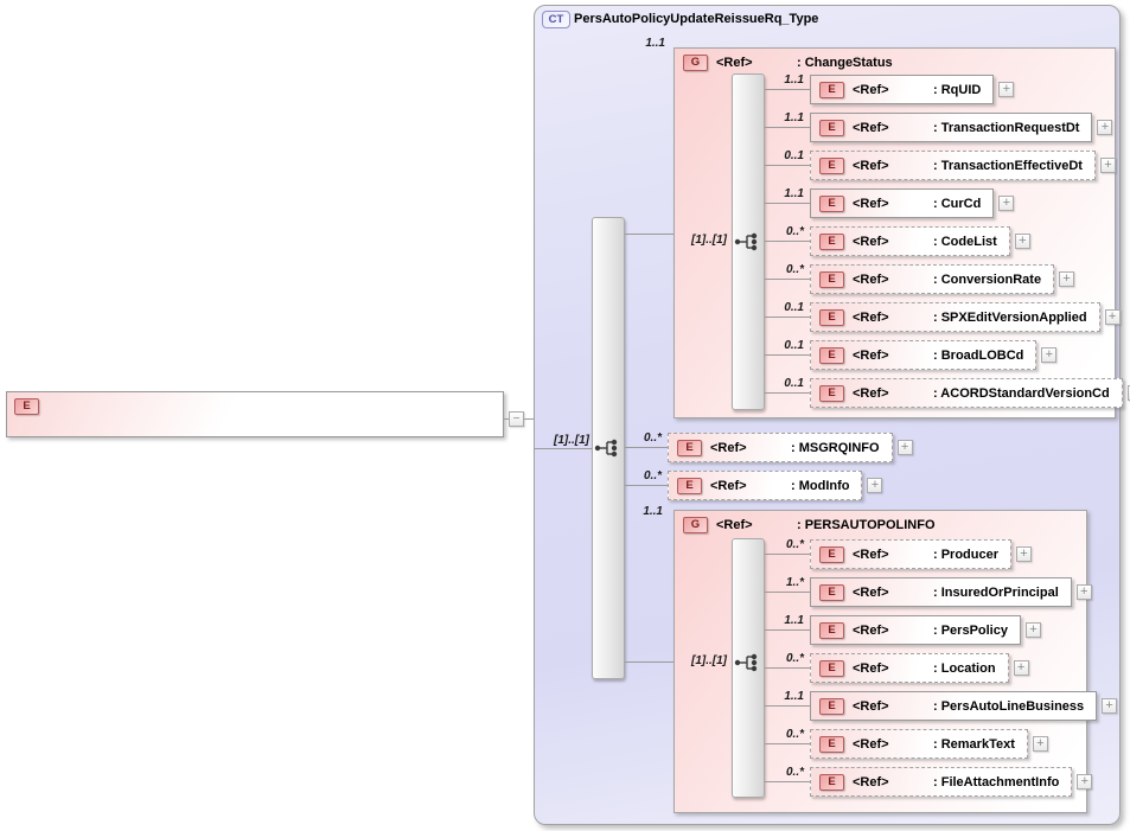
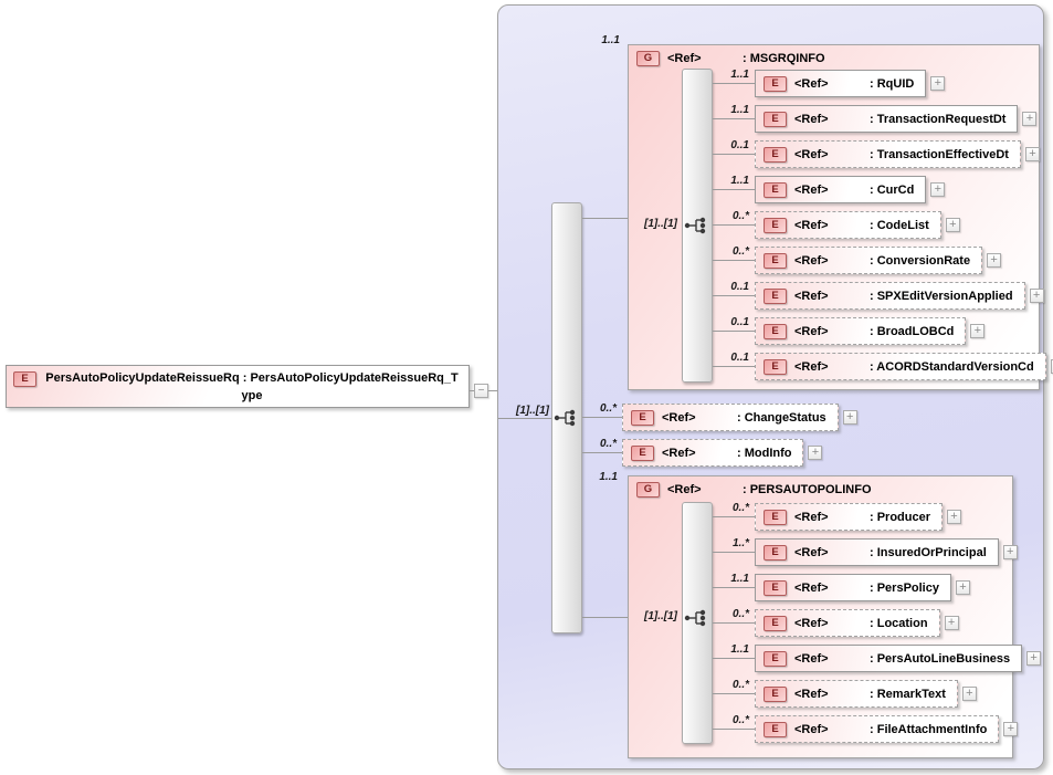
- CT
- PersAutoPolicyUpdateReissueRq_Type
  E
+ PersAutoPolicyUpdateReissueRq : PersAutoPolicyUpdateReissueRq_Type
  −
  [1]..[1]
  1..1
  G
  <Ref>
- : ChangeStatus
+ : MSGRQINFO
  [1]..[1]
  1..1
  E
  <Ref>
  : RqUID
  +
  1..1
  E
  <Ref>
  : TransactionRequestDt
  +
  0..1
  E
  <Ref>
  : TransactionEffectiveDt
  +
  1..1
  E
  <Ref>
  : CurCd
  +
  0..*
  E
  <Ref>
  : CodeList
  +
  0..*
  E
  <Ref>
  : ConversionRate
  +
  0..1
  E
  <Ref>
  : SPXEditVersionApplied
  +
  0..1
  E
  <Ref>
  : BroadLOBCd
  +
  0..1
  E
  <Ref>
  : ACORDStandardVersionCd
  0..*
  E
  <Ref>
- : MSGRQINFO
+ : ChangeStatus
  +
  0..*
  E
  <Ref>
  : ModInfo
  +
  1..1
  G
  <Ref>
  : PERSAUTOPOLINFO
  [1]..[1]
  0..*
  E
  <Ref>
  : Producer
  +
  1..*
  E
  <Ref>
  : InsuredOrPrincipal
  +
  1..1
  E
  <Ref>
  : PersPolicy
  +
  0..*
  E
  <Ref>
  : Location
  +
  1..1
  E
  <Ref>
  : PersAutoLineBusiness
  +
  0..*
  E
  <Ref>
  : RemarkText
  +
  0..*
  E
  <Ref>
  : FileAttachmentInfo
  +
